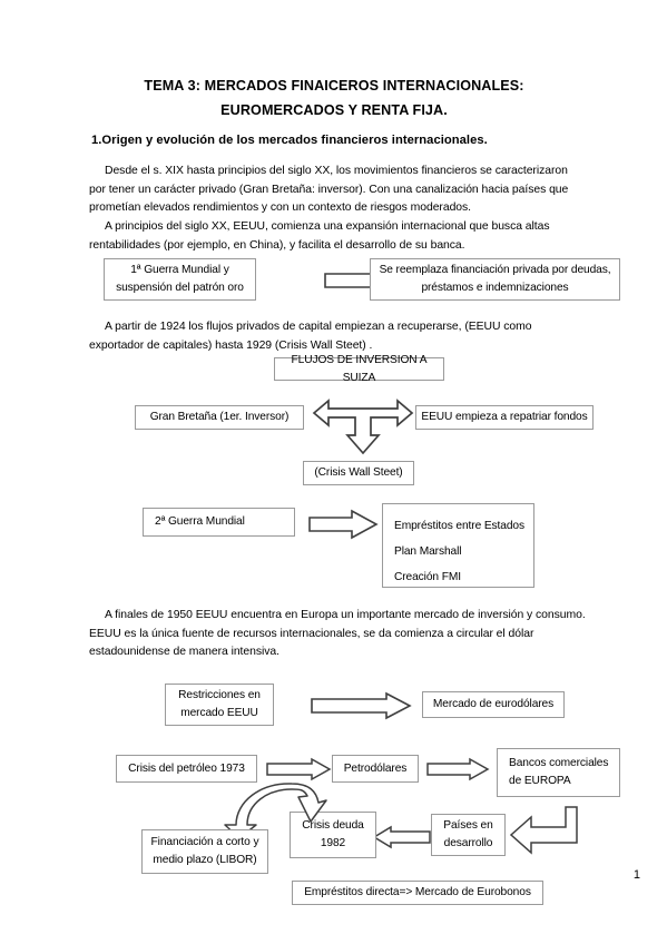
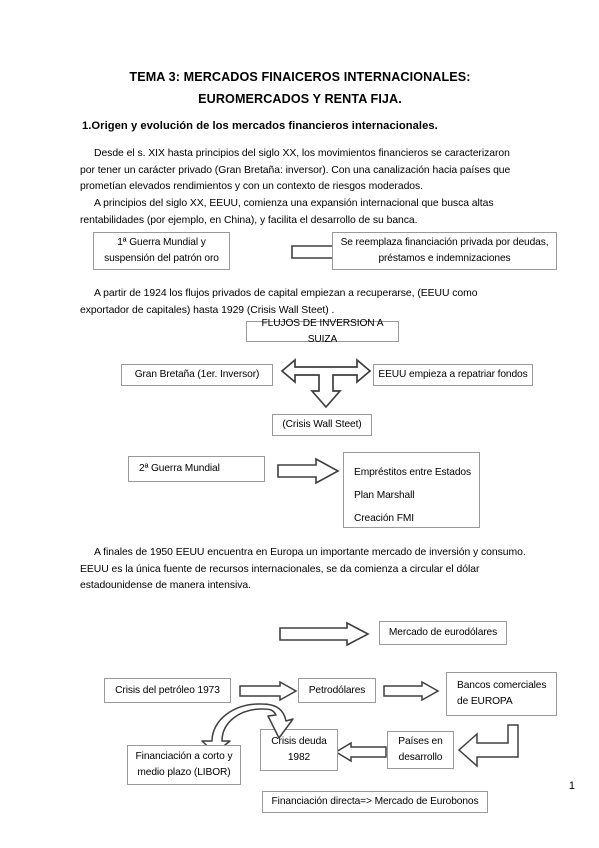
  TEMA 3: MERCADOS FINAICEROS INTERNACIONALES:
  EUROMERCADOS Y RENTA FIJA.
  1.Origen y evolución de los mercados financieros internacionales.
  Desde el s. XIX hasta principios del siglo XX, los movimientos financieros se caracterizaron por tener un carácter privado (Gran Bretaña: inversor). Con una canalización hacia países que prometían elevados rendimientos y con un contexto de riesgos moderados.
  A principios del siglo XX, EEUU, comienza una expansión internacional que busca altas rentabilidades (por ejemplo, en China), y facilita el desarrollo de su banca.
  1ª Guerra Mundial y
  suspensión del patrón oro
  Se reemplaza financiación privada por deudas,
  préstamos e indemnizaciones
  A partir de 1924 los flujos privados de capital empiezan a recuperarse, (EEUU como exportador de capitales) hasta 1929 (Crisis Wall Steet) .
  FLUJOS DE INVERSION A SUIZA
  Gran Bretaña (1er. Inversor)
  EEUU empieza a repatriar fondos
  (Crisis Wall Steet)
  2ª Guerra Mundial
  Empréstitos entre Estados
  Plan Marshall
  Creación FMI
  A finales de 1950 EEUU encuentra en Europa un importante mercado de inversión y consumo. EEUU es la única fuente de recursos internacionales, se da comienza a circular el dólar estadounidense de manera intensiva.
- Restricciones en
- mercado EEUU
  Mercado de eurodólares
  Crisis del petróleo 1973
  Petrodólares
  Bancos comerciales
  de EUROPA
  Países en
  desarrollo
  Crisis deuda
  1982
  Financiación a corto y
  medio plazo (LIBOR)
- Empréstitos directa=> Mercado de Eurobonos
+ Financiación directa=> Mercado de Eurobonos
  1
